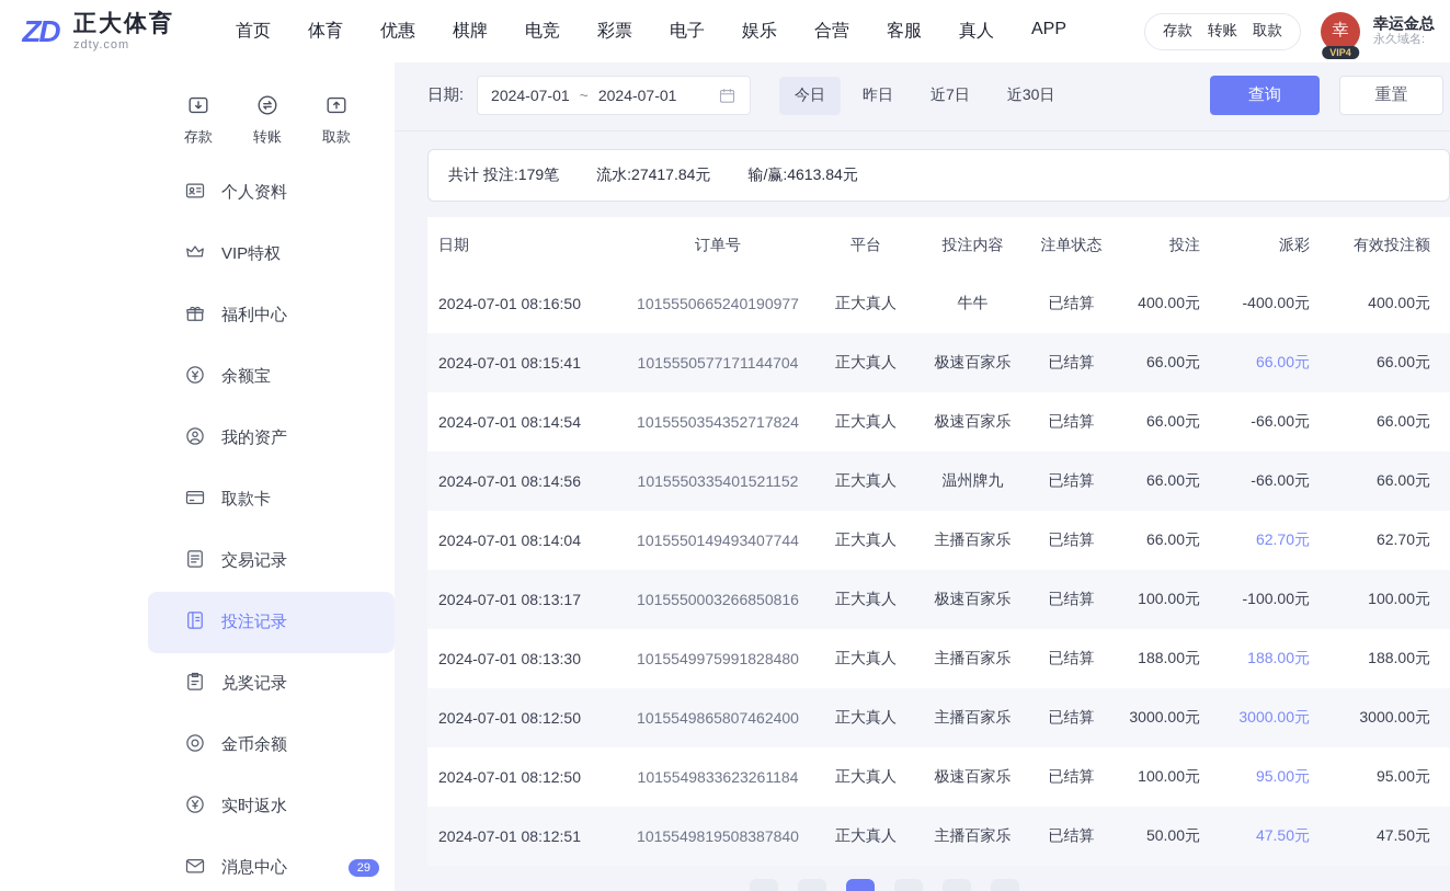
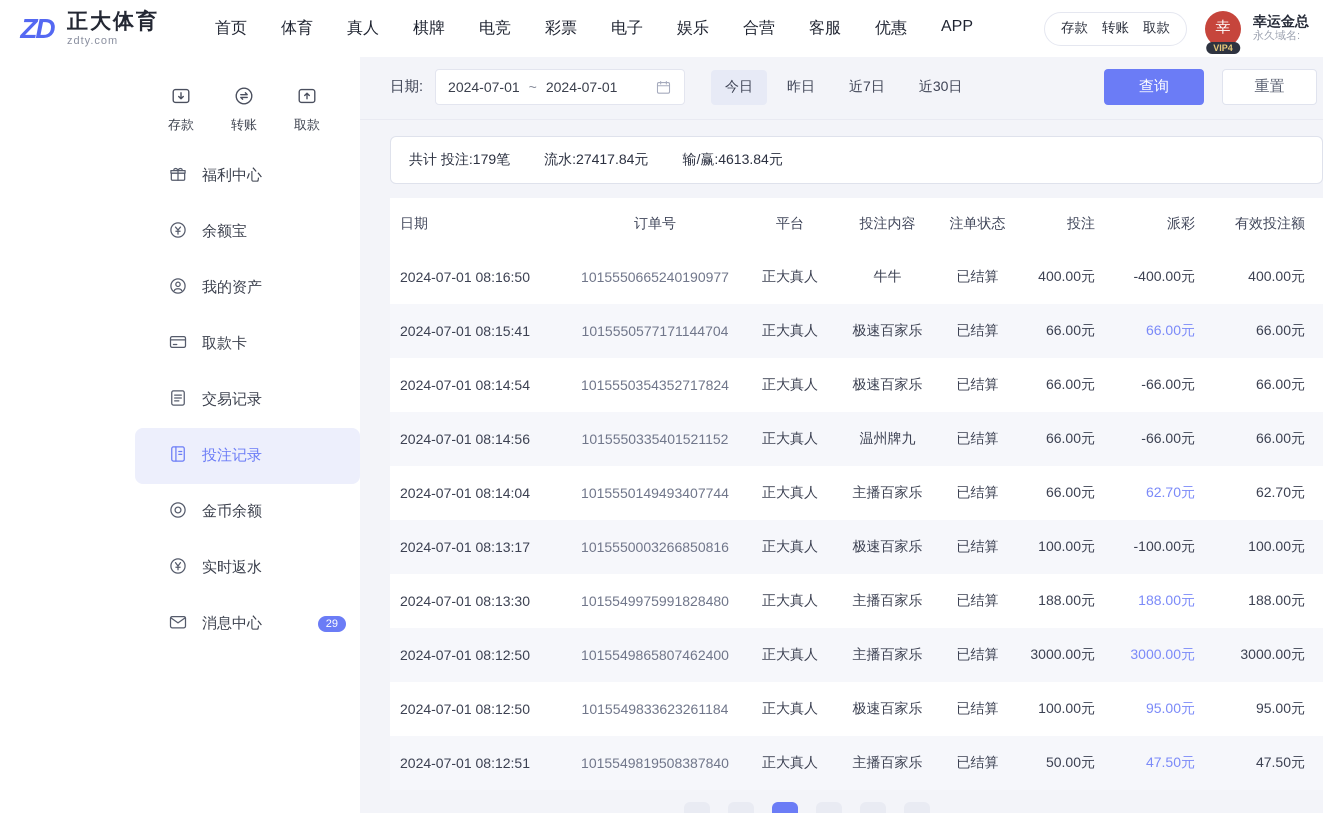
  ZD
  正大体育
  zdty.com
  首页
  体育
- 优惠
+ 真人
  棋牌
  电竞
  彩票
  电子
  娱乐
  合营
  客服
- 真人
+ 优惠
  APP
  存款
  转账
  取款
  幸
  VIP4
  幸运金总
  永久域名:
  存款
  转账
  取款
- 个人资料
- VIP特权
  福利中心
  余额宝
  我的资产
  取款卡
  交易记录
  投注记录
- 兑奖记录
  金币余额
  实时返水
  消息中心
  29
  日期:
  2024-07-01
  ~
  2024-07-01
  今日
  昨日
  近7日
  近30日
  查询
  重置
  共计 投注:179笔
  流水:27417.84元
  输/赢:4613.84元
  日期
  订单号
  平台
  投注内容
  注单状态
  投注
  派彩
  有效投注额
  2024-07-01 08:16:50
  1015550665240190977
  正大真人
  牛牛
  已结算
  400.00元
  -400.00元
  400.00元
  2024-07-01 08:15:41
  1015550577171144704
  正大真人
  极速百家乐
  已结算
  66.00元
  66.00元
  66.00元
  2024-07-01 08:14:54
  1015550354352717824
  正大真人
  极速百家乐
  已结算
  66.00元
  -66.00元
  66.00元
  2024-07-01 08:14:56
  1015550335401521152
  正大真人
  温州牌九
  已结算
  66.00元
  -66.00元
  66.00元
  2024-07-01 08:14:04
  1015550149493407744
  正大真人
  主播百家乐
  已结算
  66.00元
  62.70元
  62.70元
  2024-07-01 08:13:17
  1015550003266850816
  正大真人
  极速百家乐
  已结算
  100.00元
  -100.00元
  100.00元
  2024-07-01 08:13:30
  1015549975991828480
  正大真人
  主播百家乐
  已结算
  188.00元
  188.00元
  188.00元
  2024-07-01 08:12:50
  1015549865807462400
  正大真人
  主播百家乐
  已结算
  3000.00元
  3000.00元
  3000.00元
  2024-07-01 08:12:50
  1015549833623261184
  正大真人
  极速百家乐
  已结算
  100.00元
  95.00元
  95.00元
  2024-07-01 08:12:51
  1015549819508387840
  正大真人
  主播百家乐
  已结算
  50.00元
  47.50元
  47.50元
